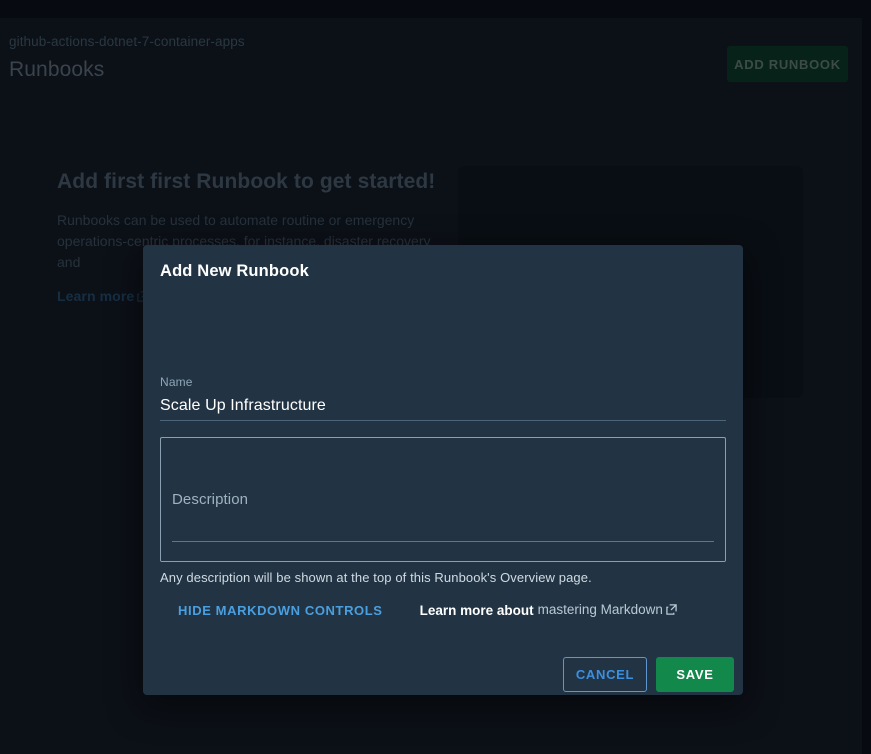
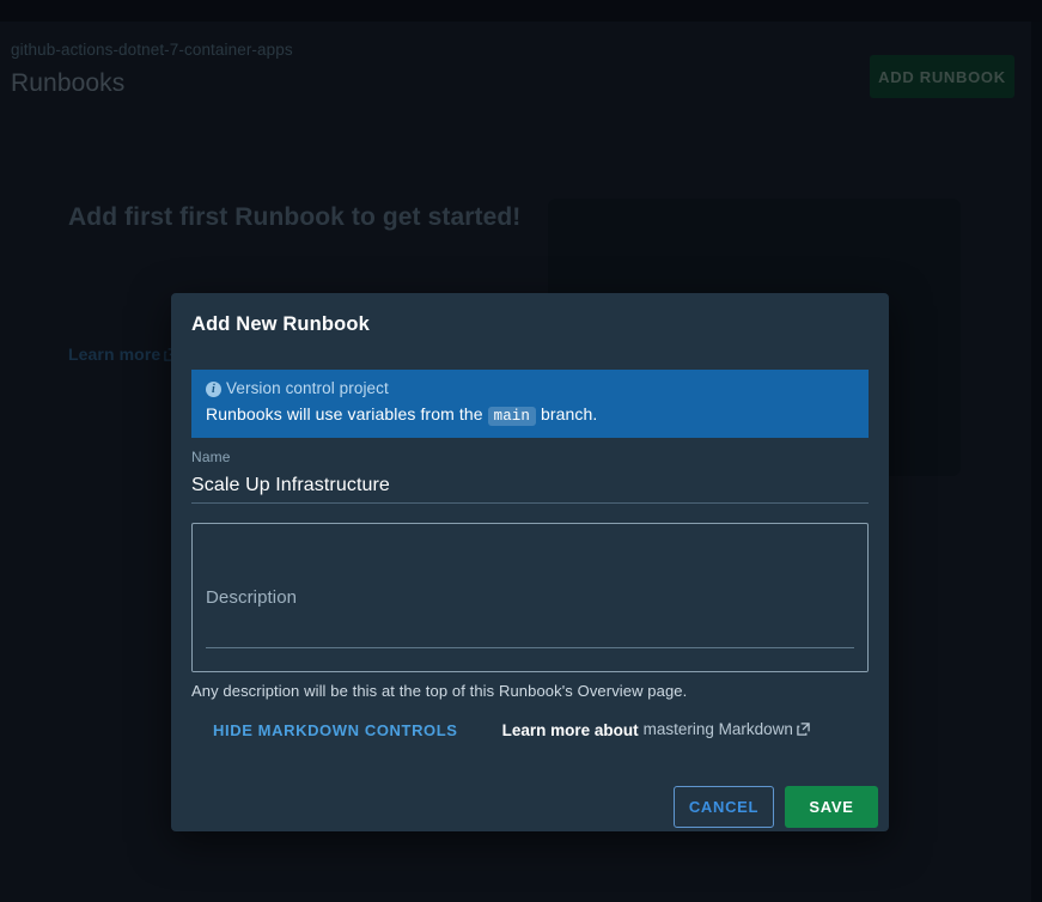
  github-actions-dotnet-7-container-apps
  Runbooks
  ADD RUNBOOK
  Add first first Runbook to get started!
- Runbooks can be used to automate routine or emergency operations-centric processes, for instance, disaster recovery and
  Learn more
  Add New Runbook
+ i Version control project
+ Runbooks will use variables from the main branch.
  Name
  Scale Up Infrastructure
  Description
- Any description will be shown at the top of this Runbook's Overview page.
+ Any description will be this at the top of this Runbook's Overview page.
  HIDE MARKDOWN CONTROLS
  Learn more about
  mastering Markdown
  CANCEL
  SAVE
